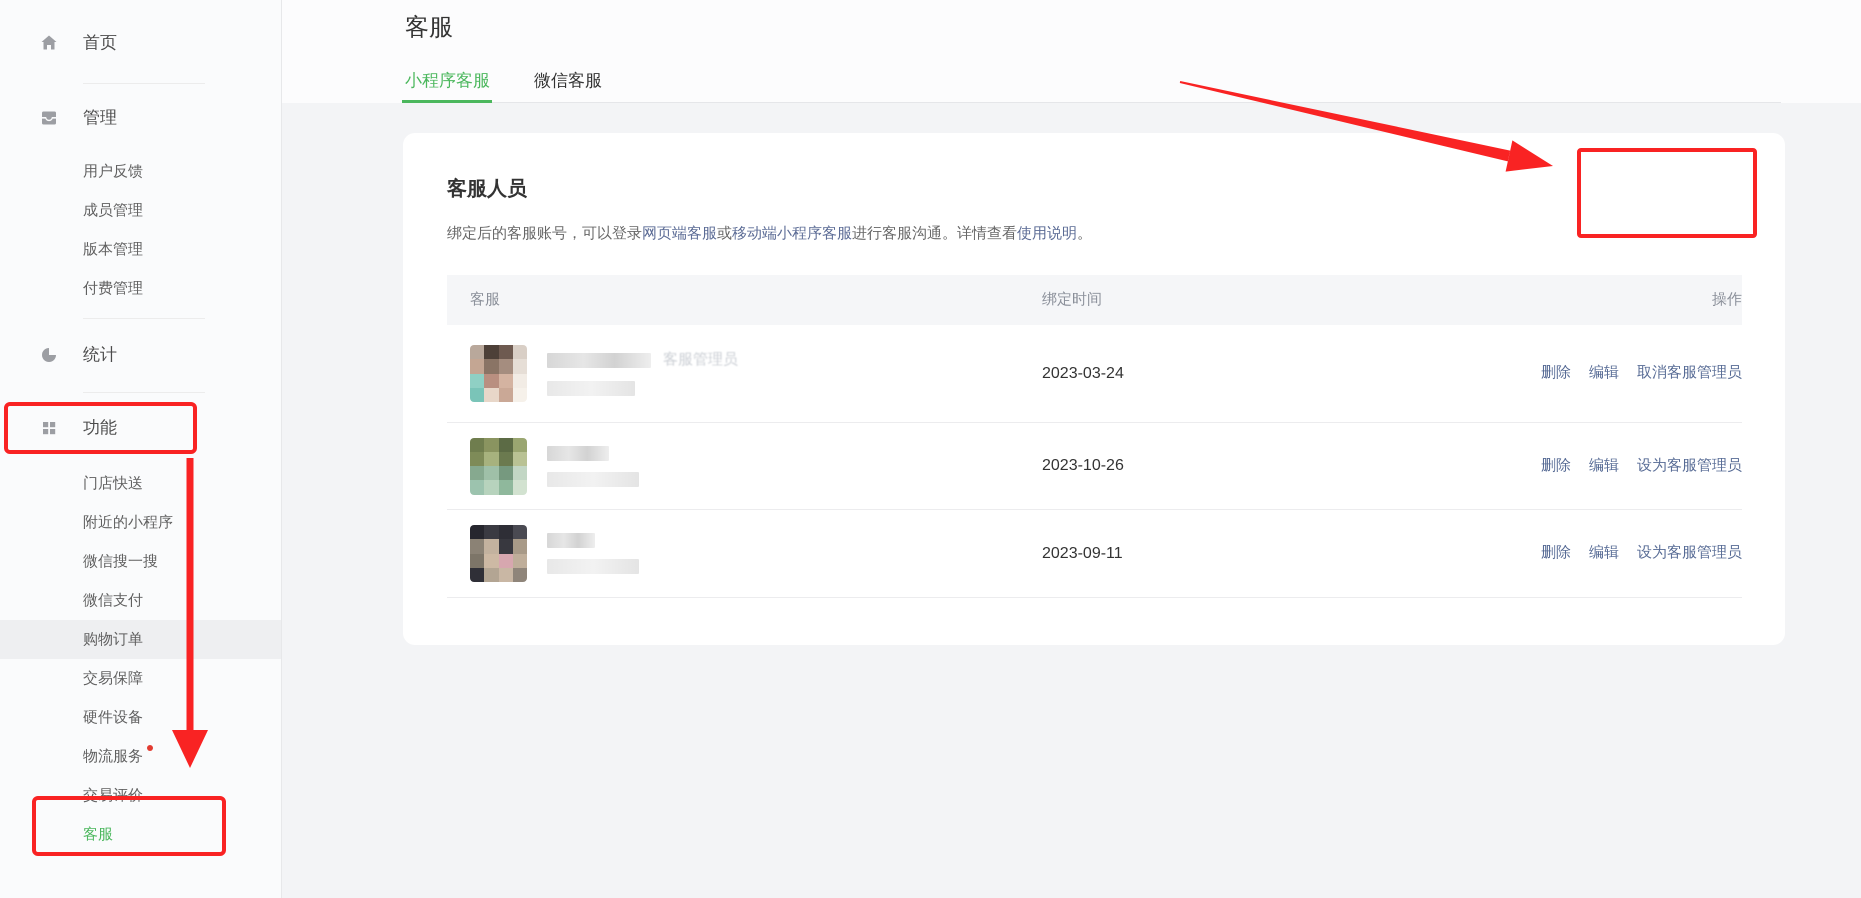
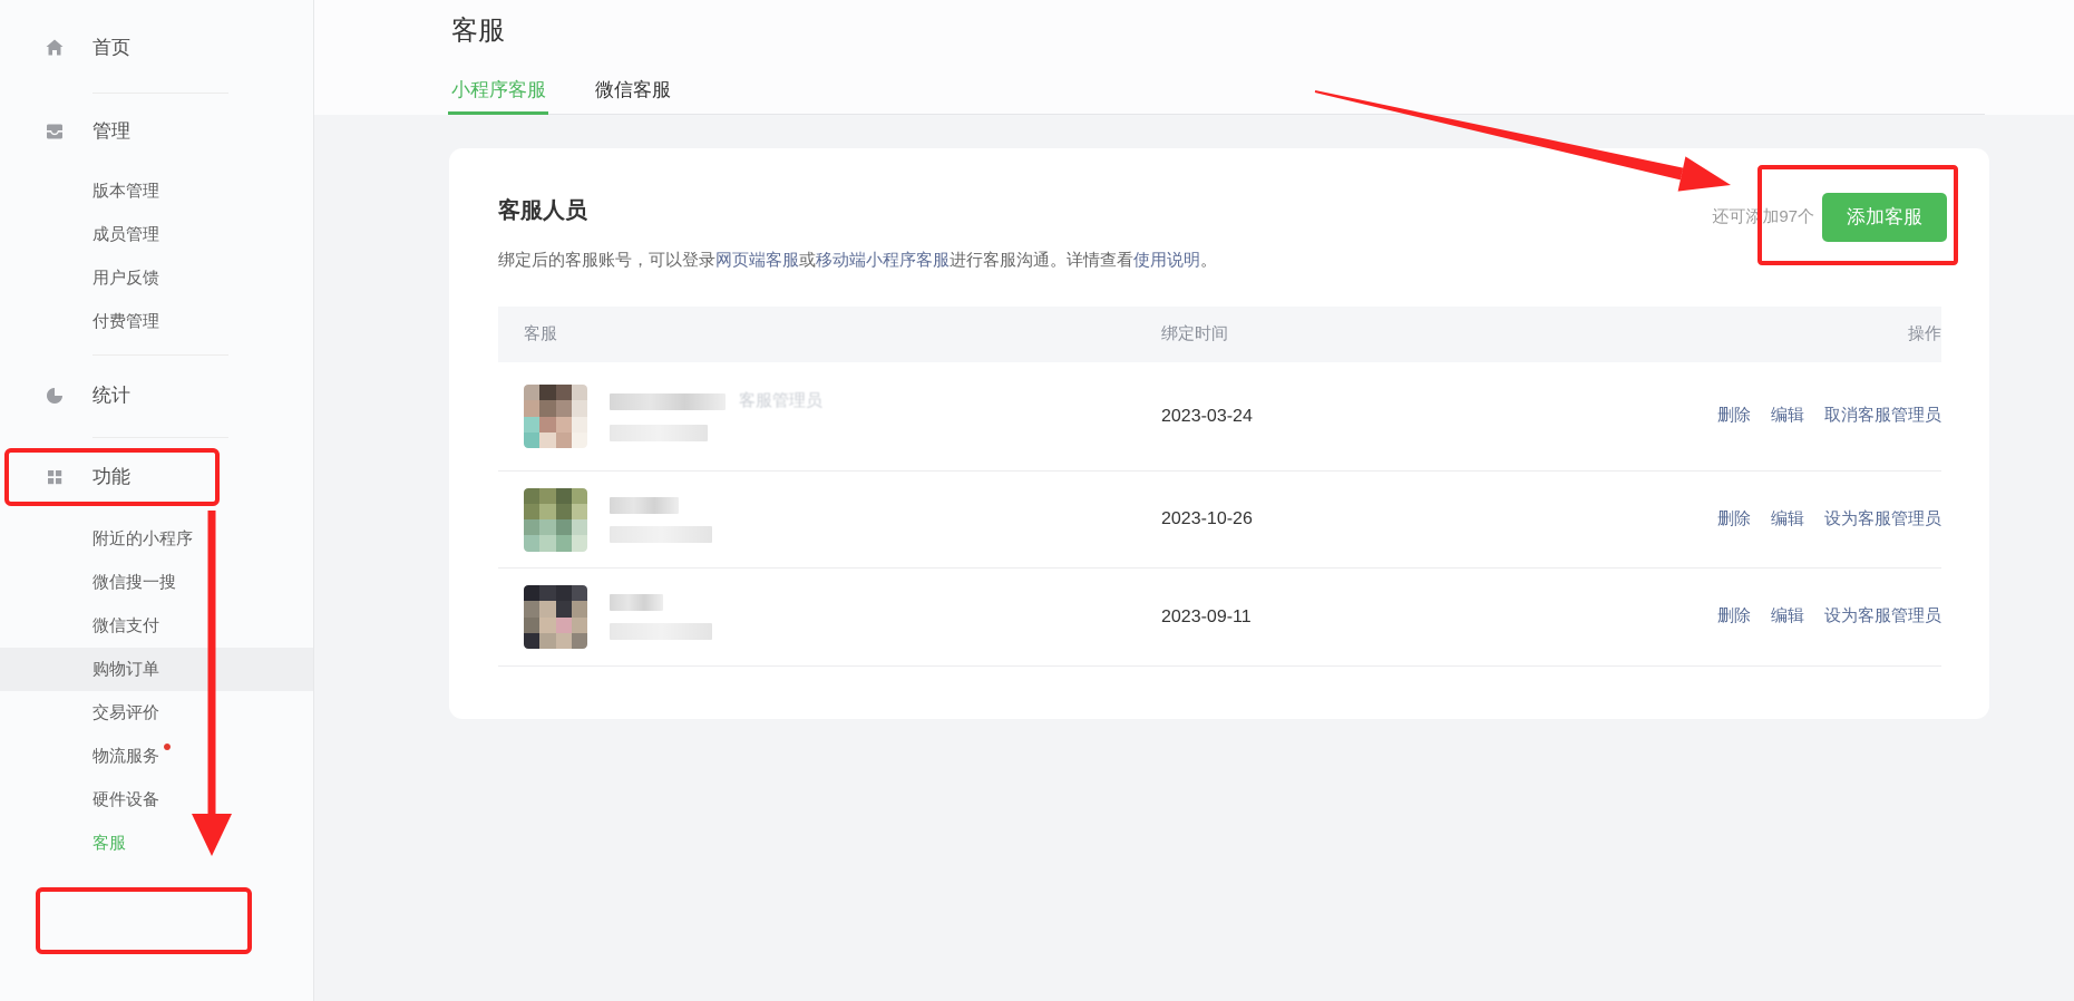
  首页
  管理
- 用户反馈
+ 版本管理
  成员管理
- 版本管理
+ 用户反馈
  付费管理
  统计
  功能
- 门店快送
  附近的小程序
  微信搜一搜
  微信支付
  购物订单
- 交易保障
- 硬件设备
+ 交易评价
  物流服务
- 交易评价
+ 硬件设备
  客服
  客服
  小程序客服
  微信客服
  客服人员
  绑定后的客服账号，可以登录网页端客服或移动端小程序客服进行客服沟通。详情查看使用说明。
+ 还可添加97个
+ 添加客服
  客服
  绑定时间
  操作
  客服管理员
  2023-03-24
  删除
  编辑
  取消客服管理员
  2023-10-26
  删除
  编辑
  设为客服管理员
  2023-09-11
  删除
  编辑
  设为客服管理员
